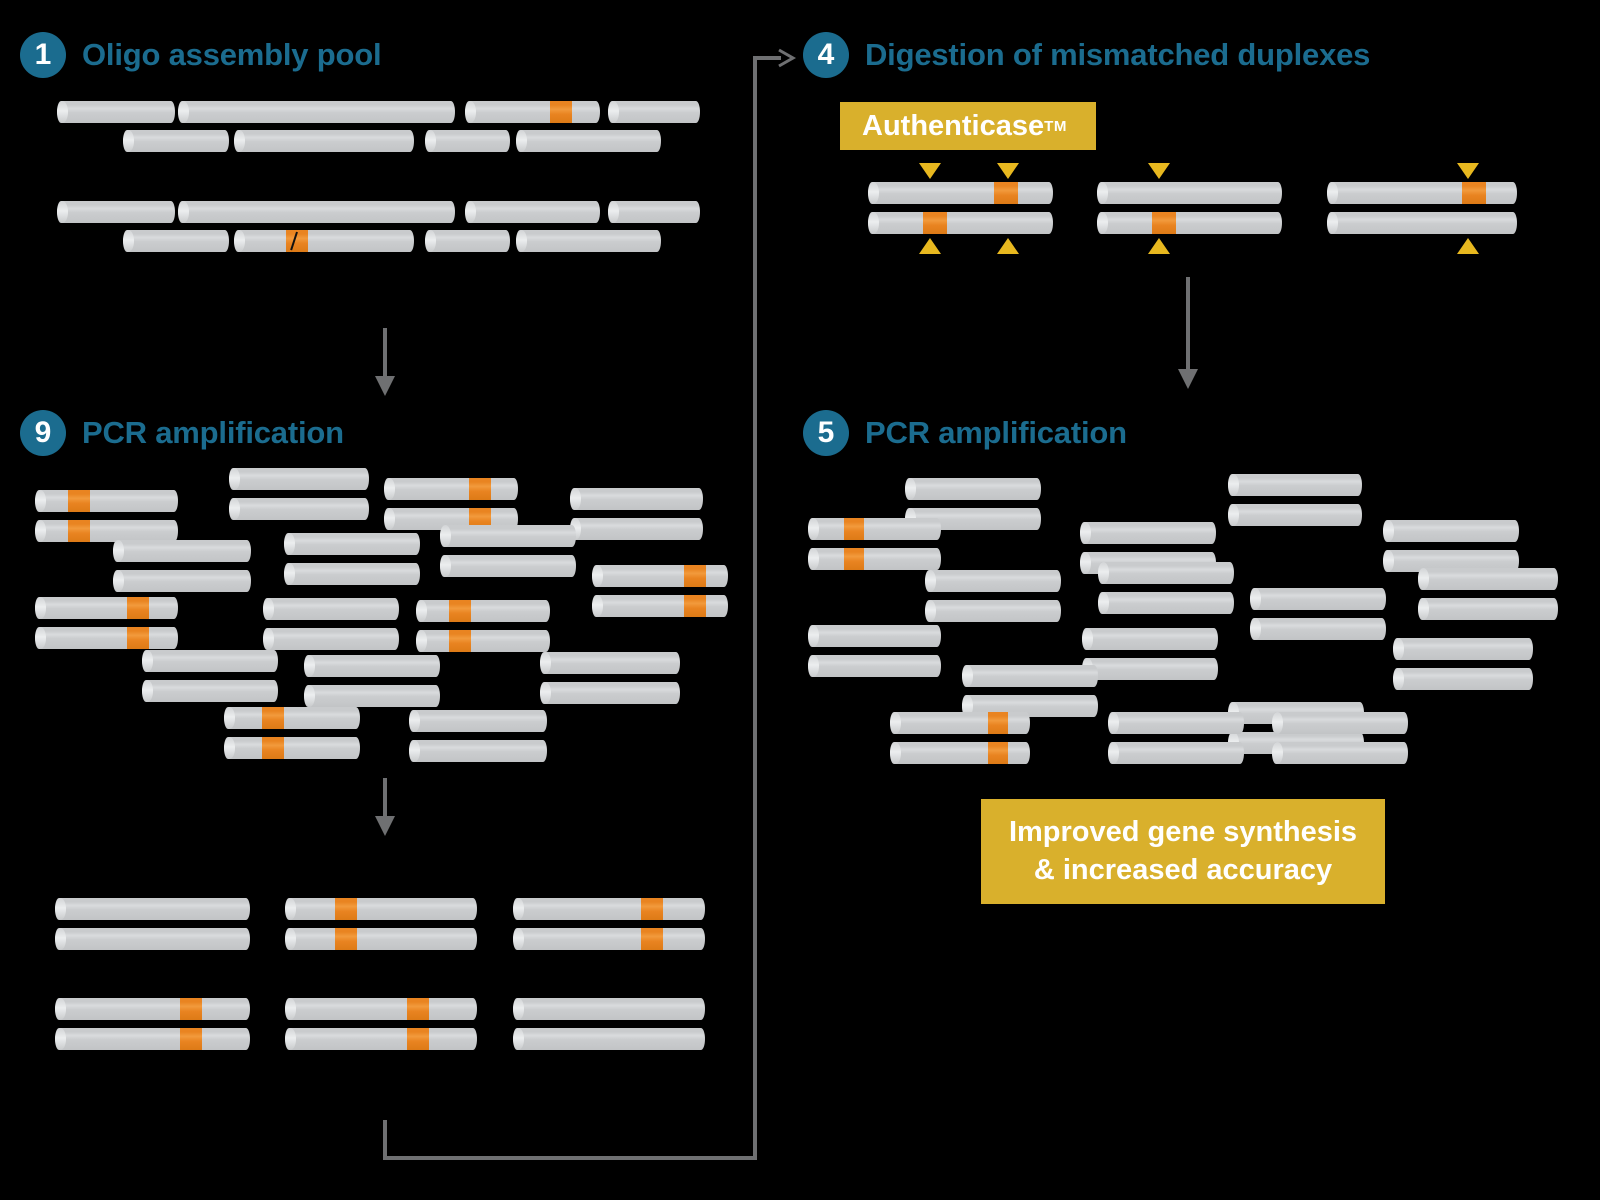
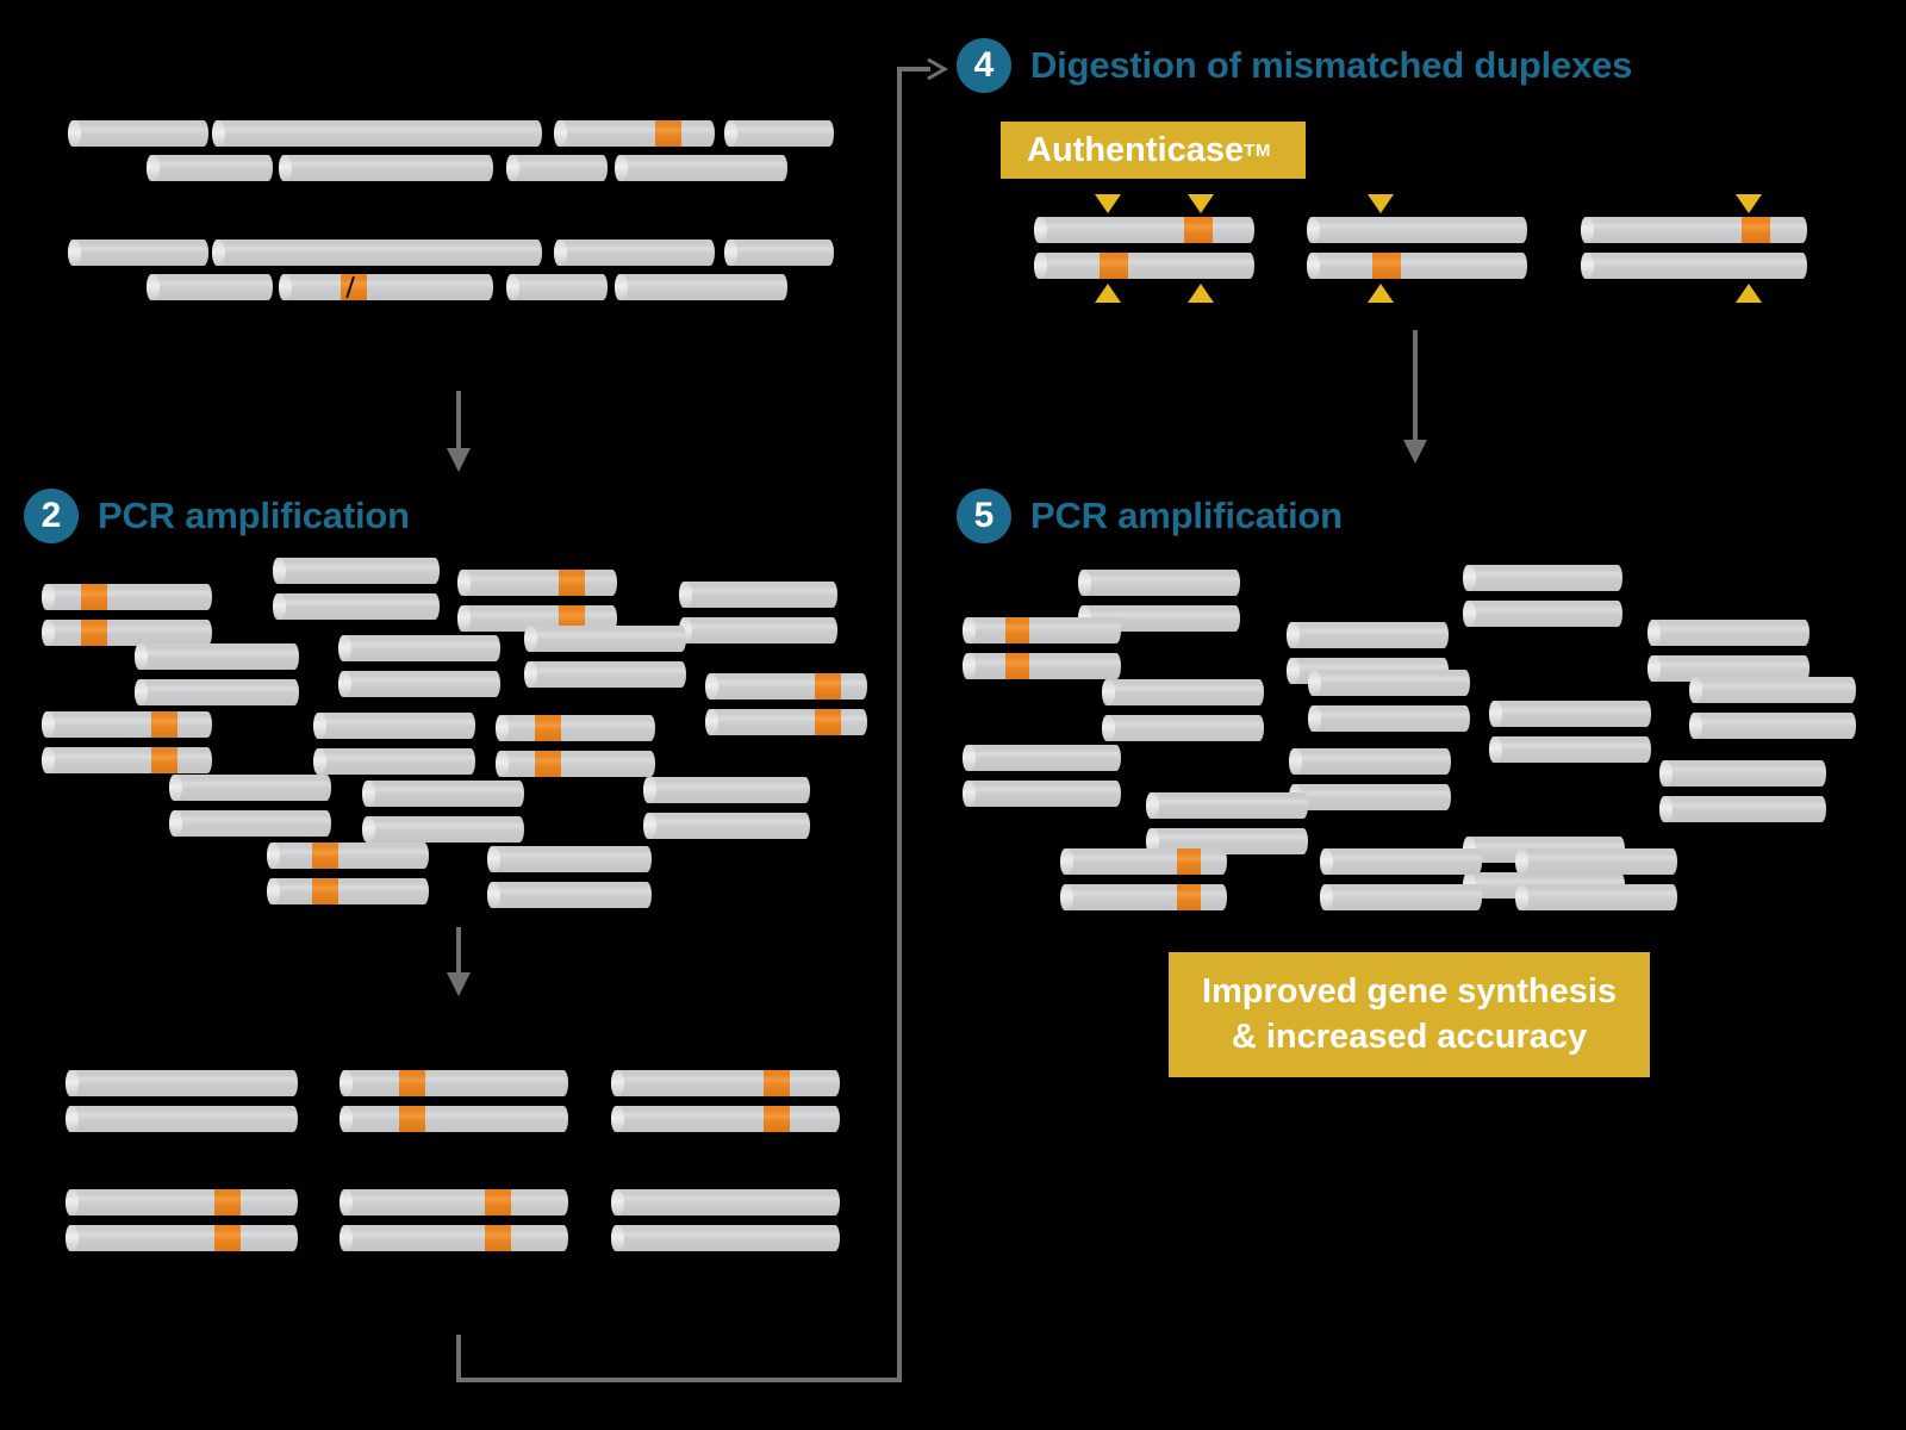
- 1
- Oligo assembly pool
- 9
+ 2
  PCR amplification
  4
  Digestion of mismatched duplexes
  Authenticase
  TM
  5
  PCR amplification
  Improved gene synthesis
  & increased accuracy
